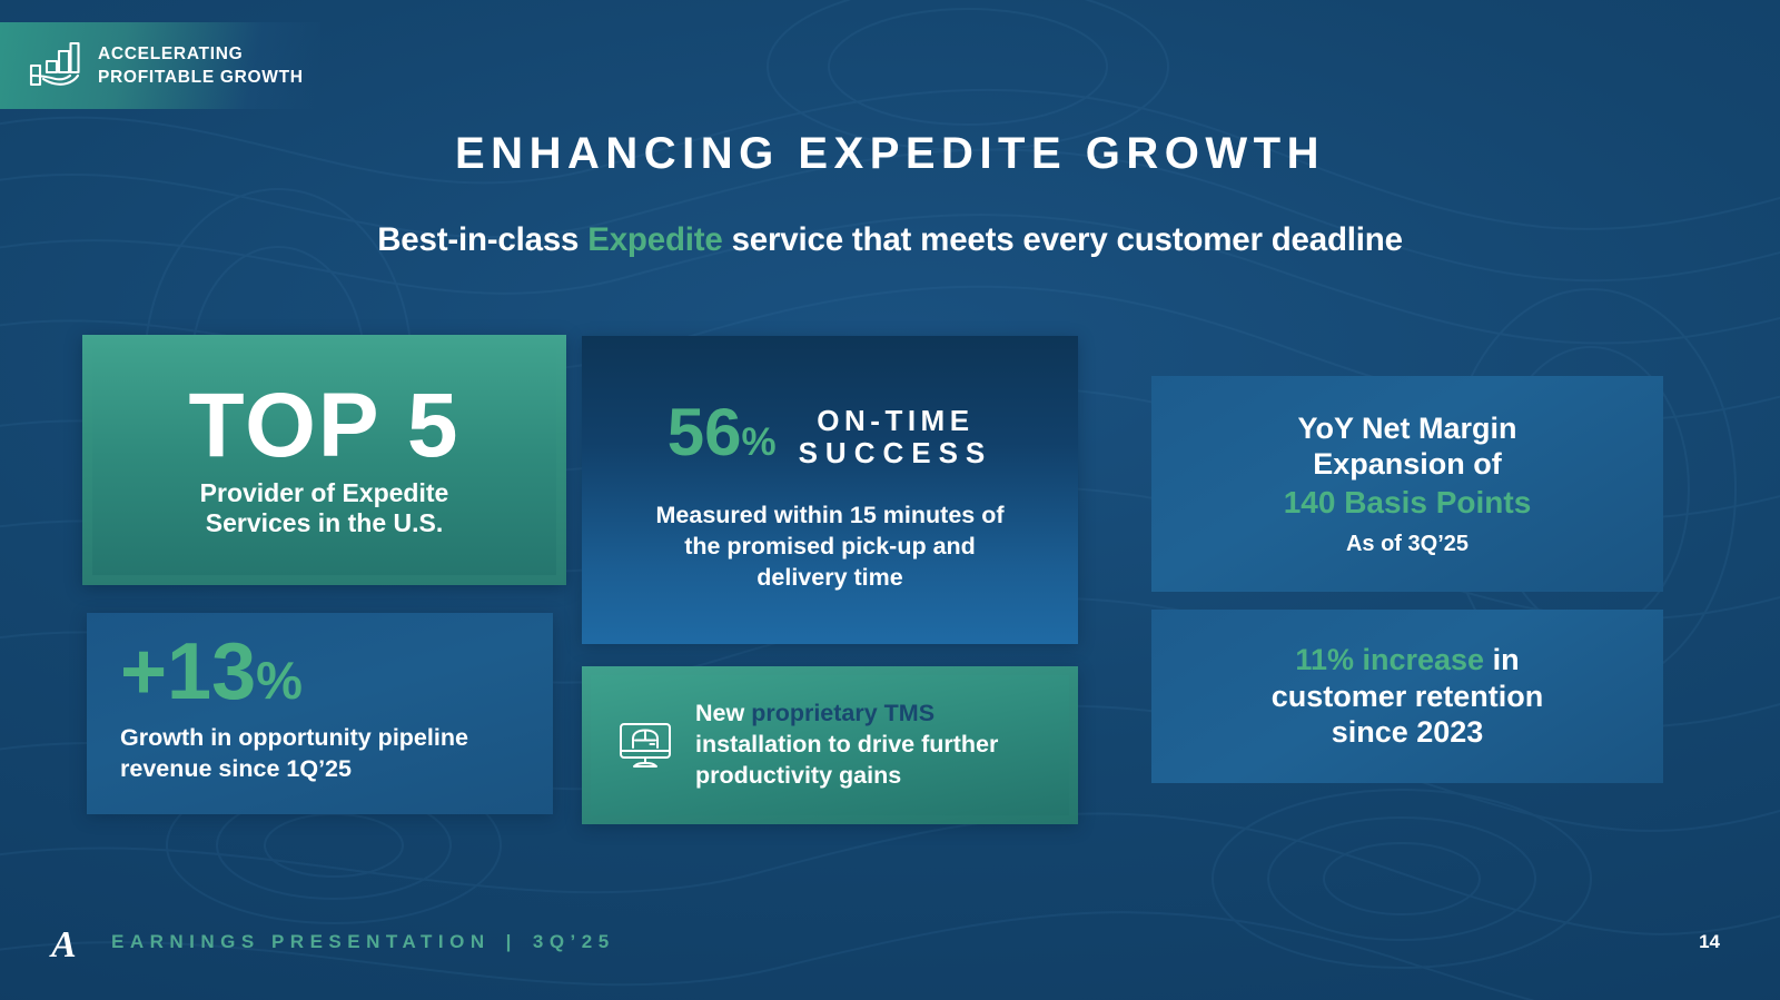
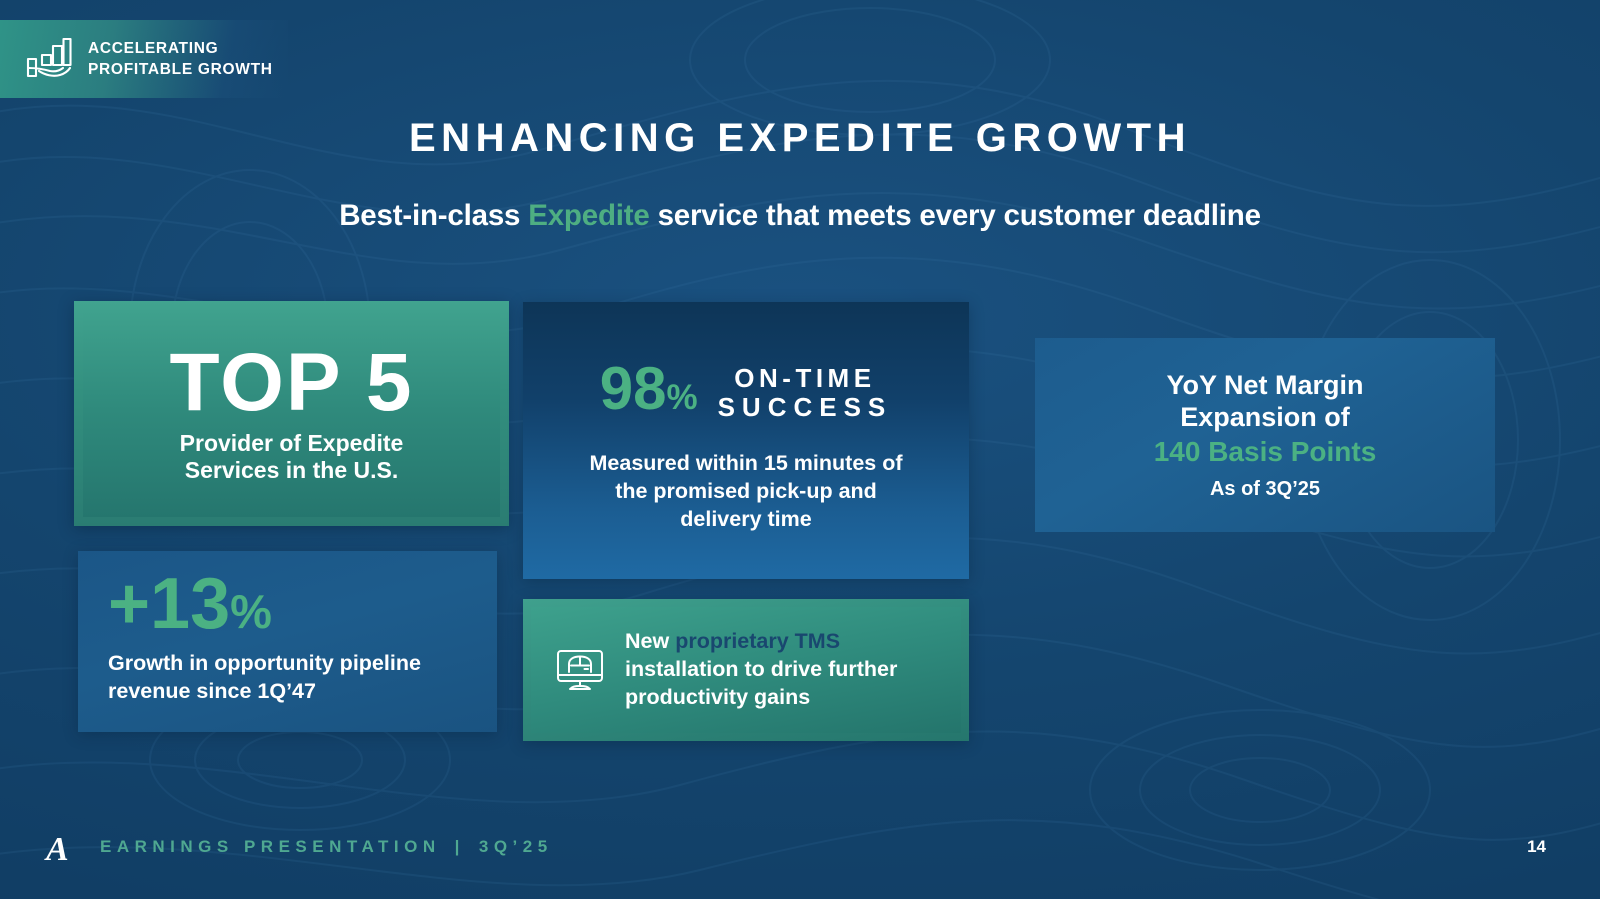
  ACCELERATING
  PROFITABLE GROWTH
  ENHANCING EXPEDITE GROWTH
  Best-in-class Expedite service that meets every customer deadline
  TOP 5
  Provider of Expedite
  Services in the U.S.
  +13%
  Growth in opportunity pipeline
- revenue since 1Q’25
+ revenue since 1Q’47
- 56%
+ 98%
  ON-TIME
  SUCCESS
  Measured within 15 minutes of the promised pick-up and delivery time
  New proprietary TMS installation to drive further productivity gains
  YoY Net Margin
  Expansion of
  140 Basis Points
  As of 3Q’25
- 11% increase in
- customer retention
- since 2023
  A
  EARNINGS PRESENTATION | 3Q’25
  14
